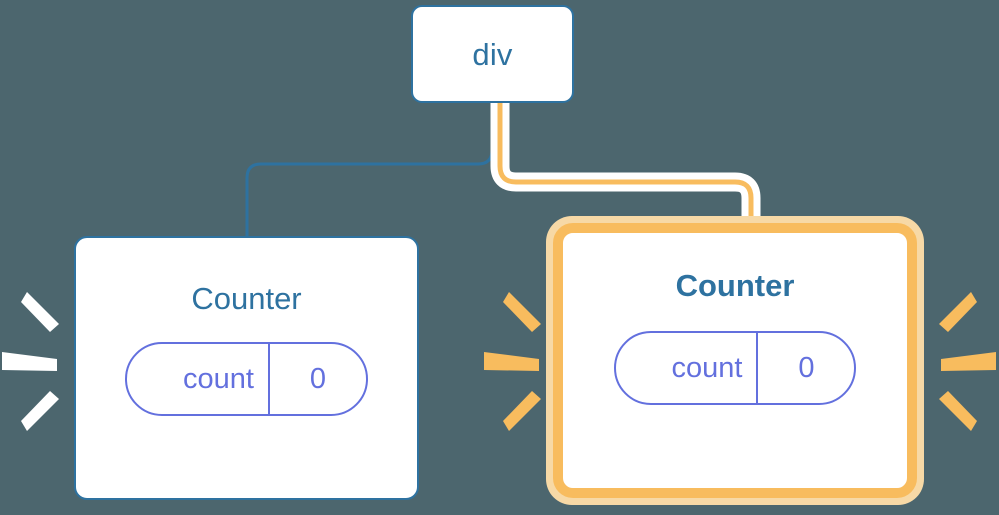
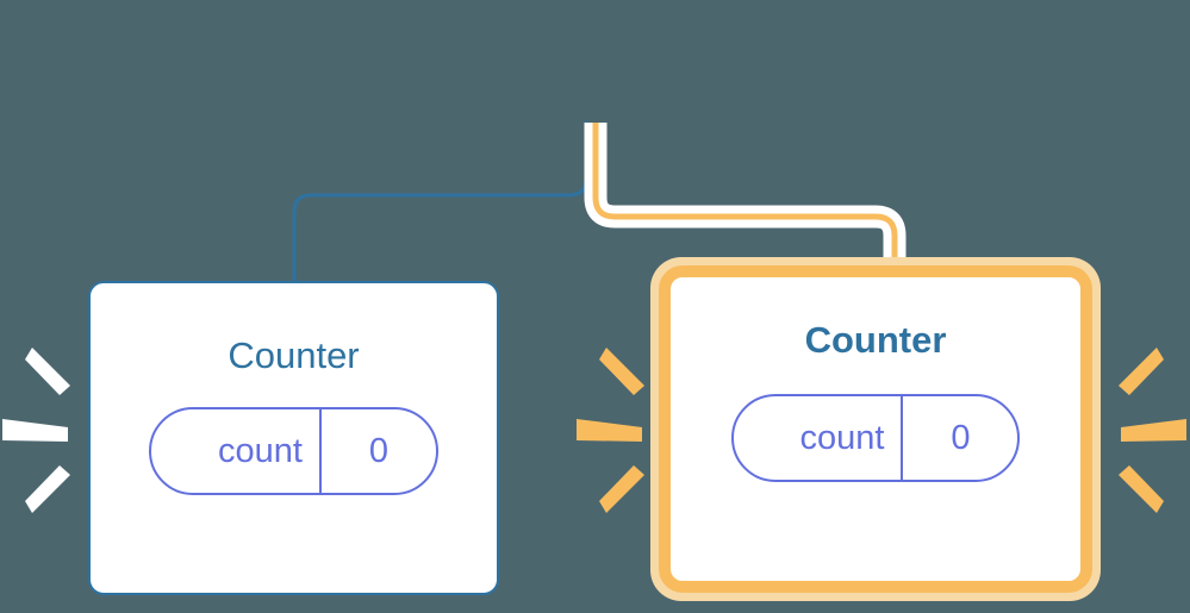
- div
  Counter
  count
  0
  Counter
  count
  0
